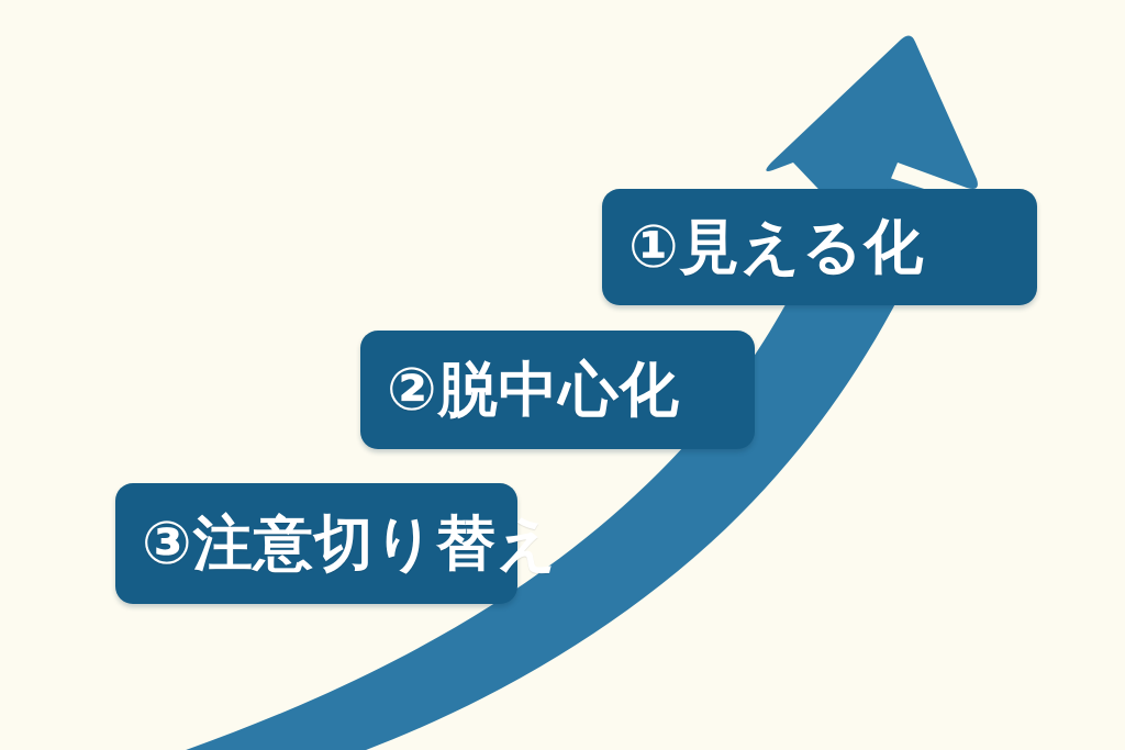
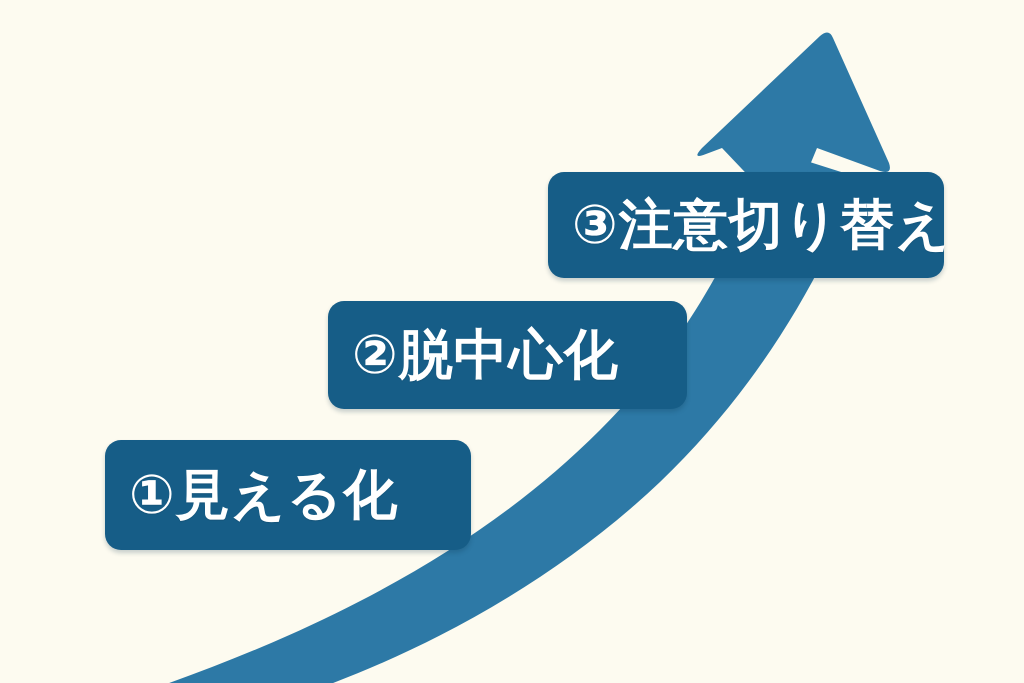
- ③注意切り替え
+ ①見える化
  ②脱中心化
- ①見える化
+ ③注意切り替え
